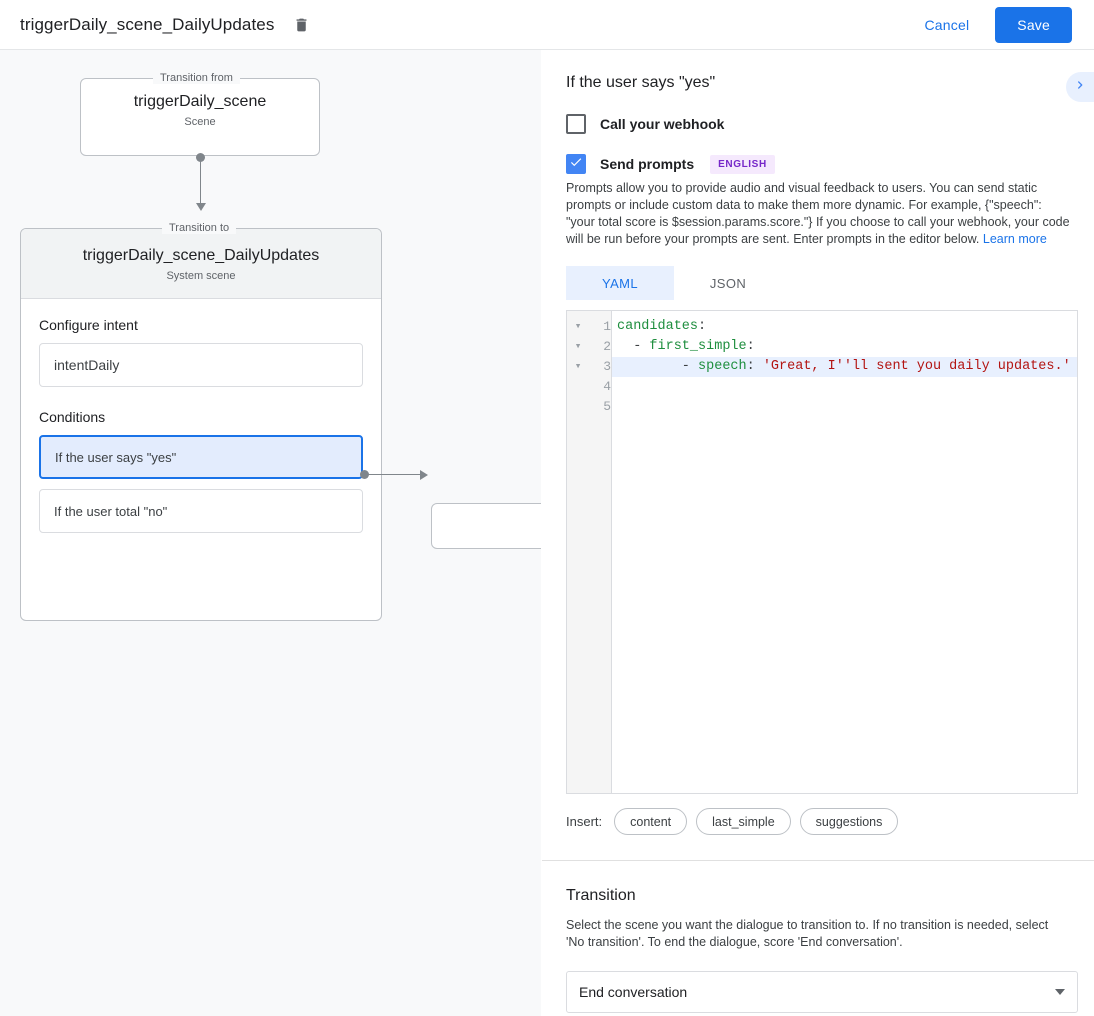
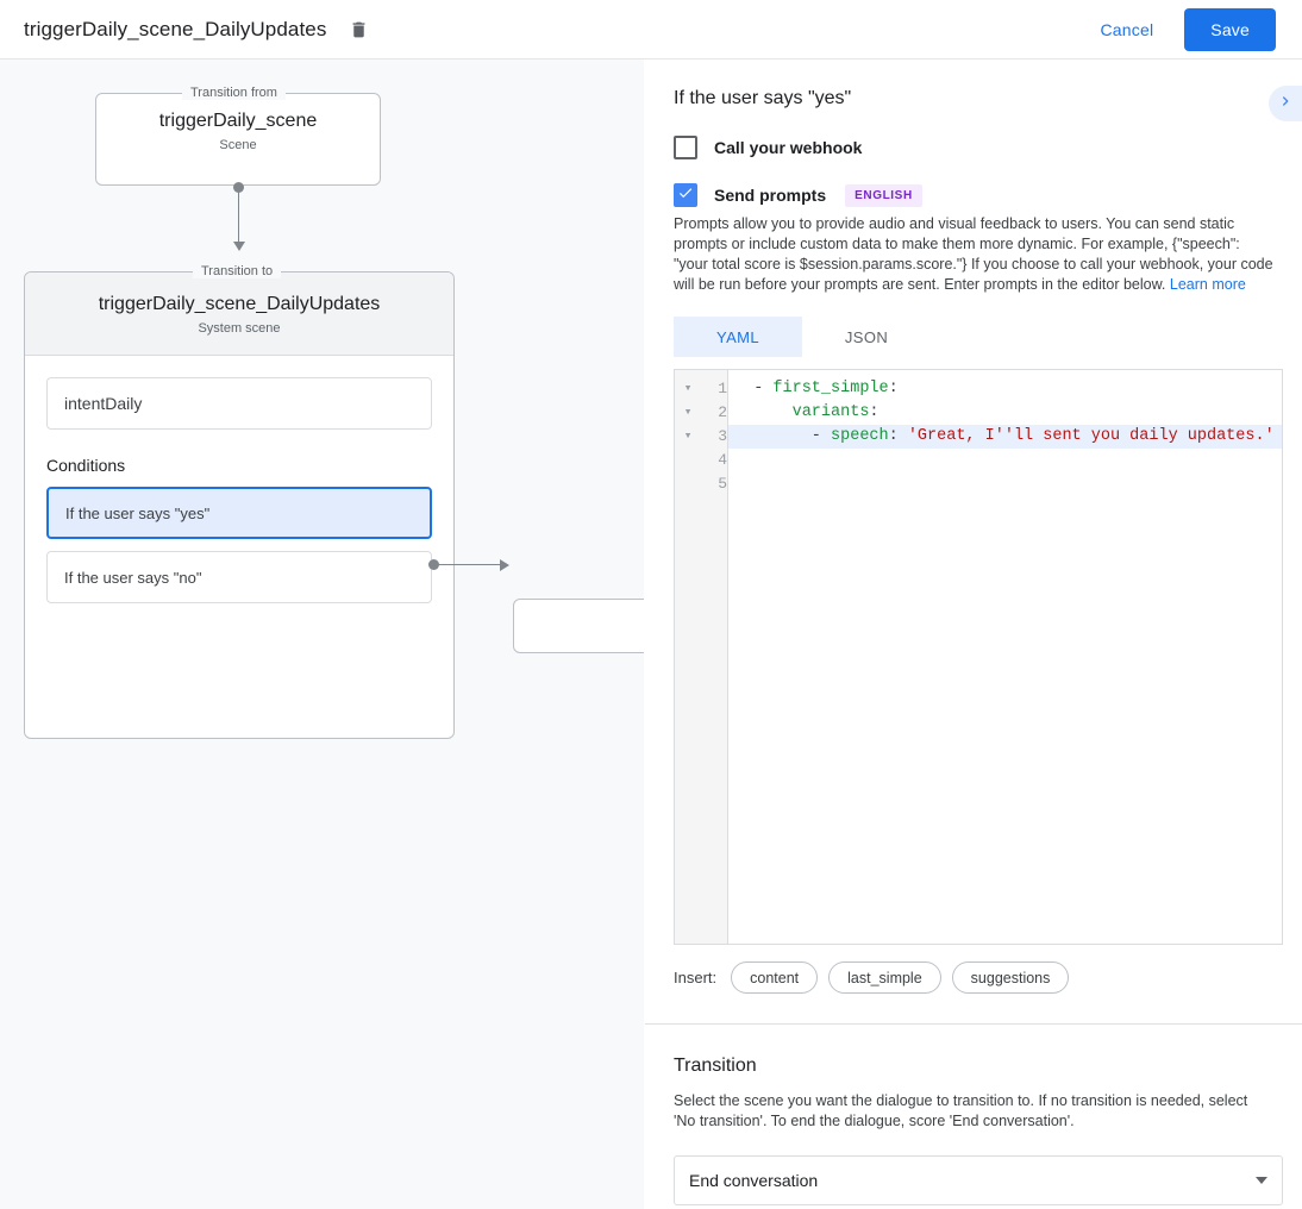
  triggerDaily_scene_DailyUpdates
  Cancel
  Save
  Transition from
  triggerDaily_scene
  Scene
  Transition to
  triggerDaily_scene_DailyUpdates
  System scene
- Configure intent
  intentDaily
  Conditions
  If the user says "yes"
- If the user total "no"
+ If the user says "no"
  If the user says "yes"
  Call your webhook
  Send prompts
  ENGLISH
  Prompts allow you to provide audio and visual feedback to users. You can send static prompts or include custom data to make them more dynamic. For example, {"speech": "your total score is $session.params.score."} If you choose to call your webhook, your code will be run before your prompts are sent. Enter prompts in the editor below. Learn more
  YAML
  JSON
  ▾
  ▾
  ▾
  1
  2
  3
  4
  5
- candidates:
  - first_simple:
+ variants:
  - speech: 'Great, I''ll sent you daily updates.'
  Insert:
  content
  last_simple
  suggestions
  Transition
  Select the scene you want the dialogue to transition to. If no transition is needed, select 'No transition'. To end the dialogue, score 'End conversation'.
  End conversation
